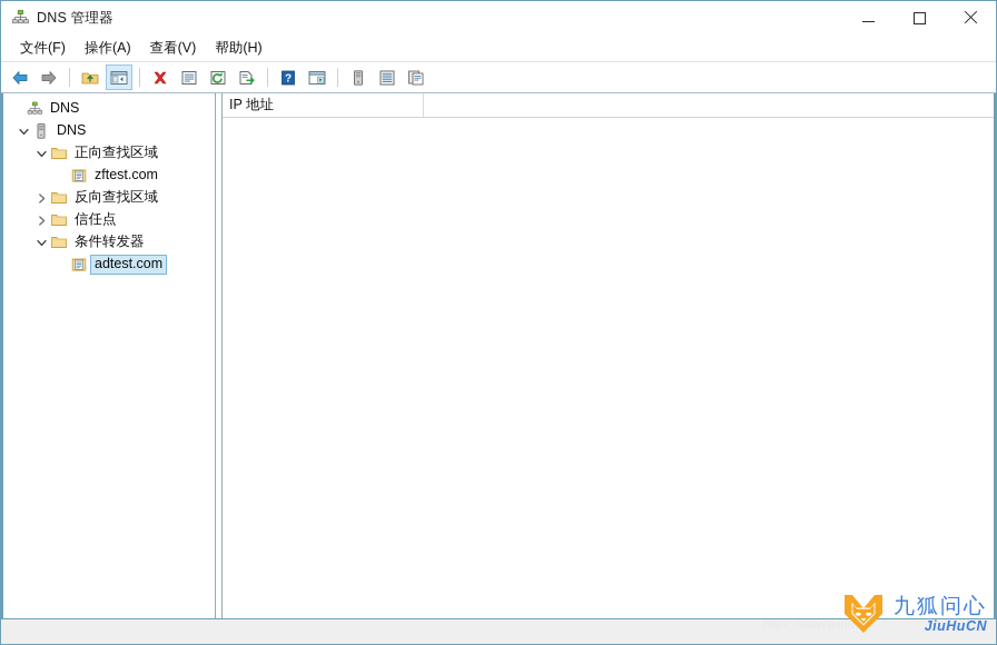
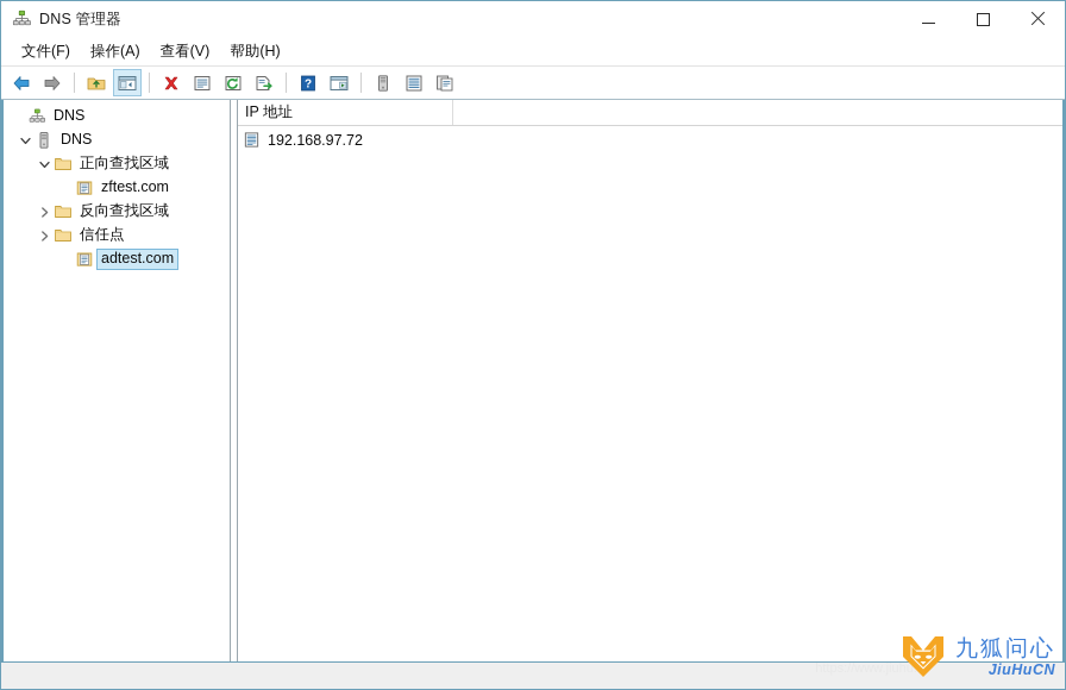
  DNS 管理器
  文件(F)
  操作(A)
  查看(V)
  帮助(H)
  ?
  DNS
  DNS
  正向查找区域
  zftest.com
  反向查找区域
  信任点
- 条件转发器
  adtest.com
  IP 地址
+ 192.168.97.72
  https://www.jiuhu
  九狐问心
  JiuHuCN
